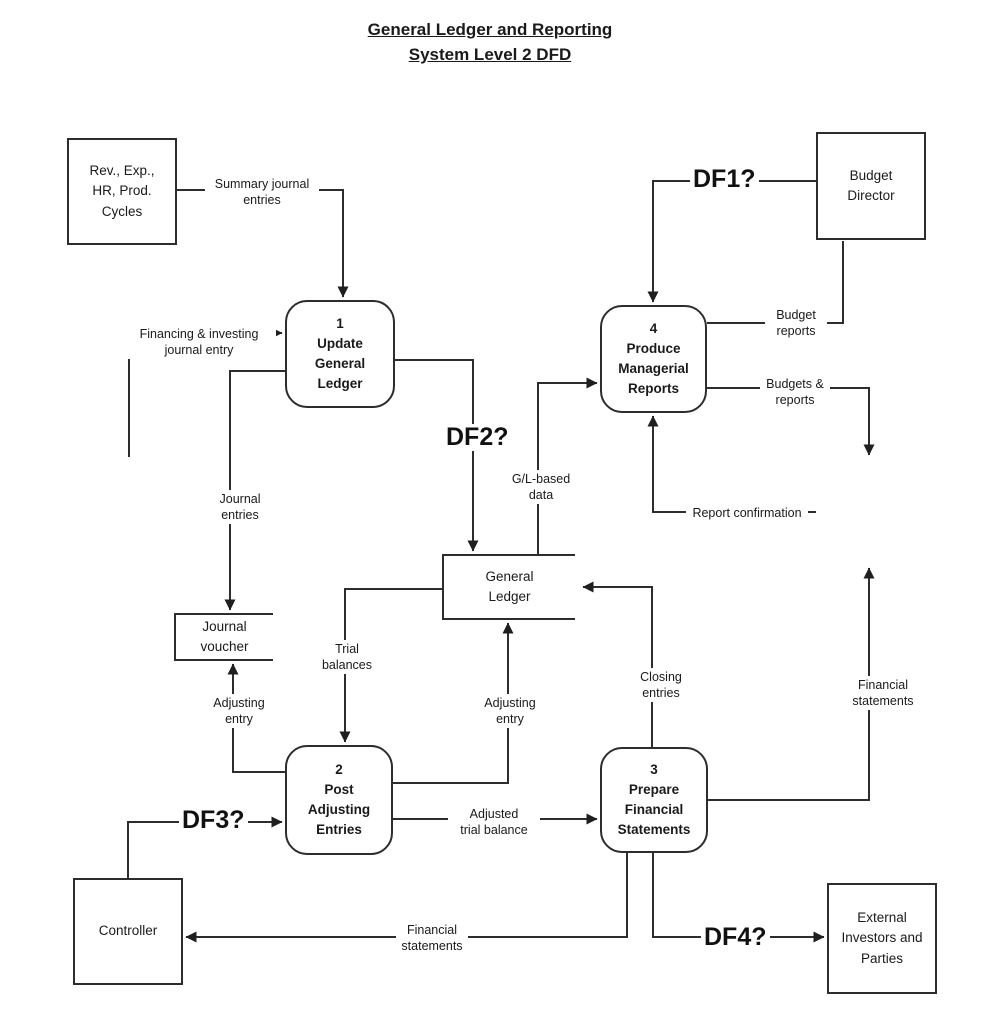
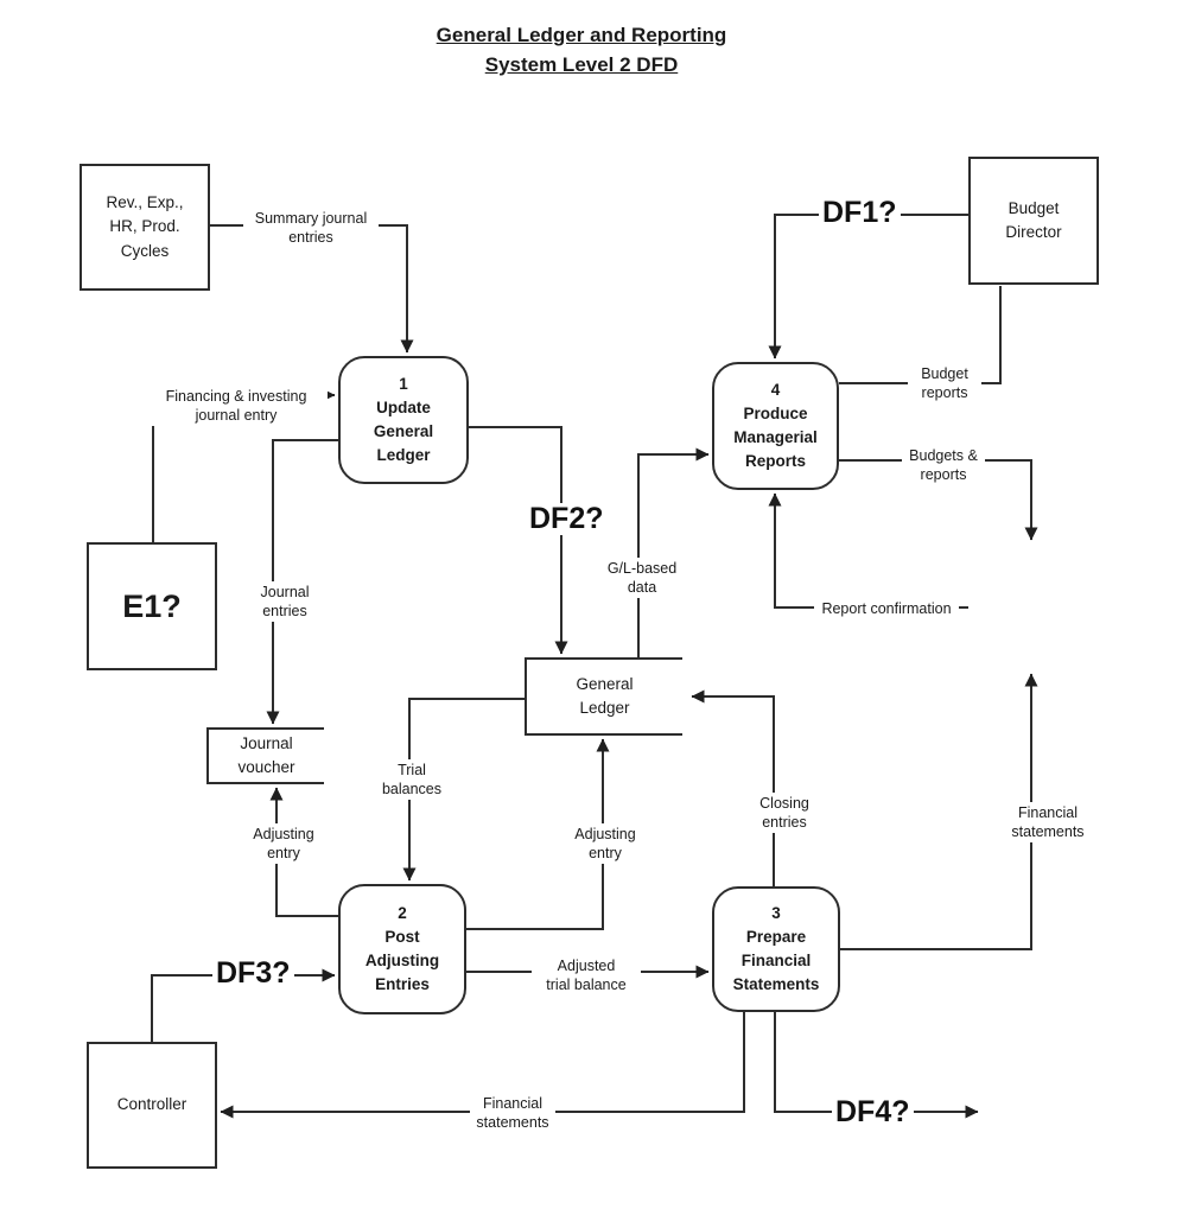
  General Ledger and Reporting
  System Level 2 DFD
  Rev., Exp.,
  HR, Prod.
  Cycles
  Budget
  Director
+ E1?
  Controller
- External
- Investors and
- Parties
  1
  Update
  General
  Ledger
  4
  Produce
  Managerial
  Reports
  2
  Post
  Adjusting
  Entries
  3
  Prepare
  Financial
  Statements
  General
  Ledger
  Journal
  voucher
  Summary journal
  entries
  Financing & investing
  journal entry
  Journal
  entries
  G/L-based
  data
  Budget
  reports
  Budgets &
  reports
  Report confirmation
  Trial
  balances
  Adjusting
  entry
  Adjusting
  entry
  Adjusted
  trial balance
  Closing
  entries
  Financial
  statements
  Financial
  statements
  DF1?
  DF2?
  DF3?
  DF4?
